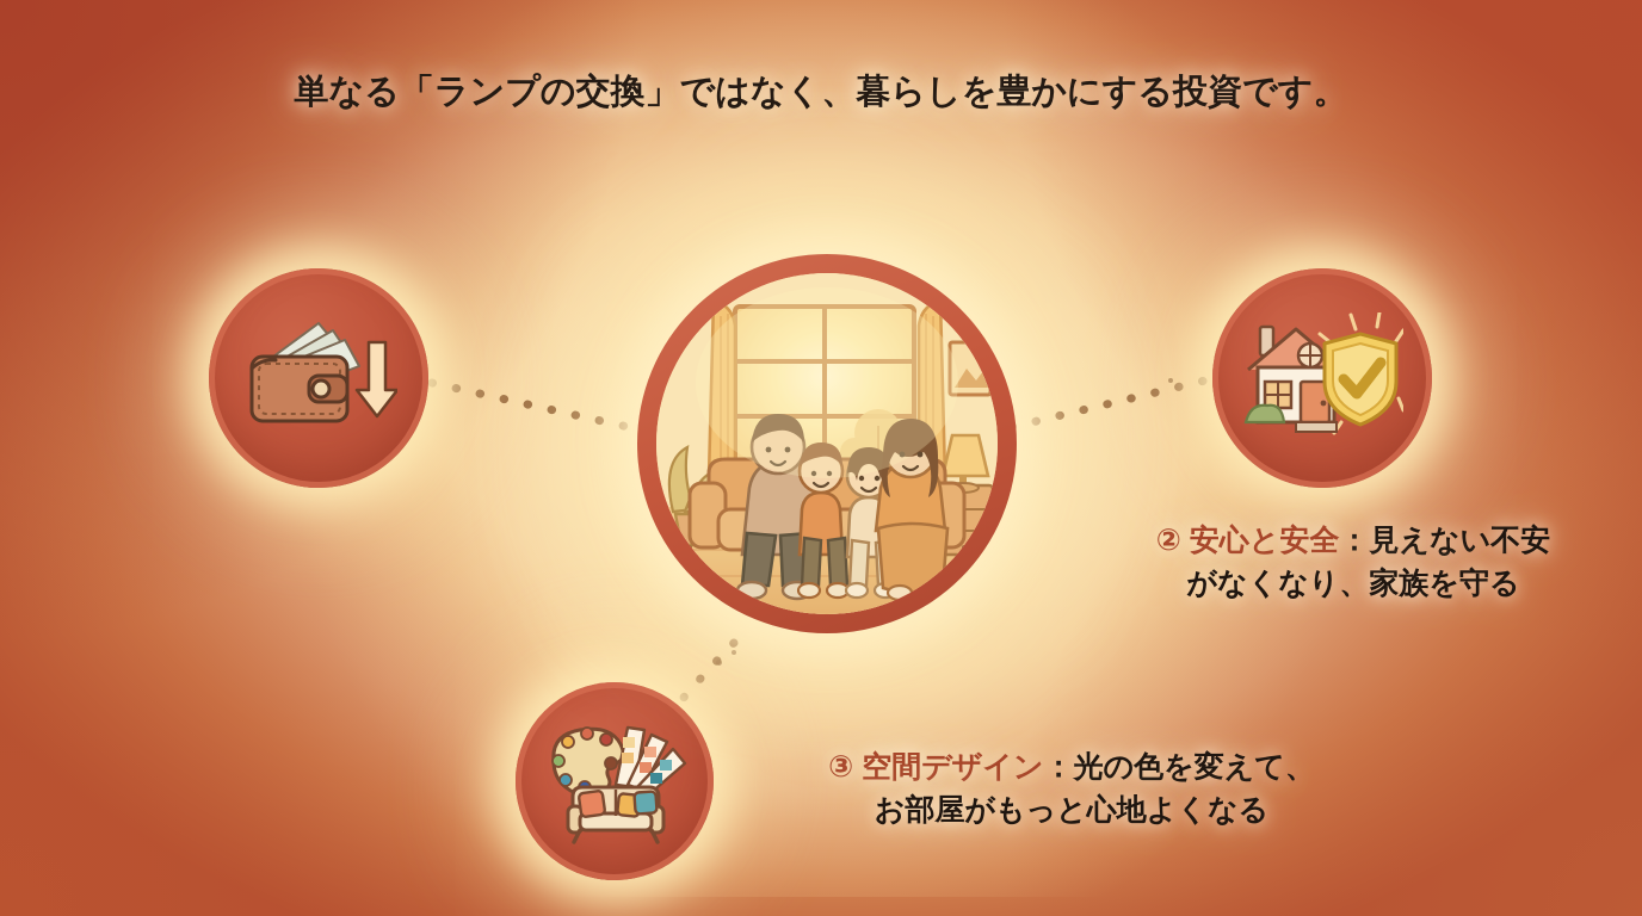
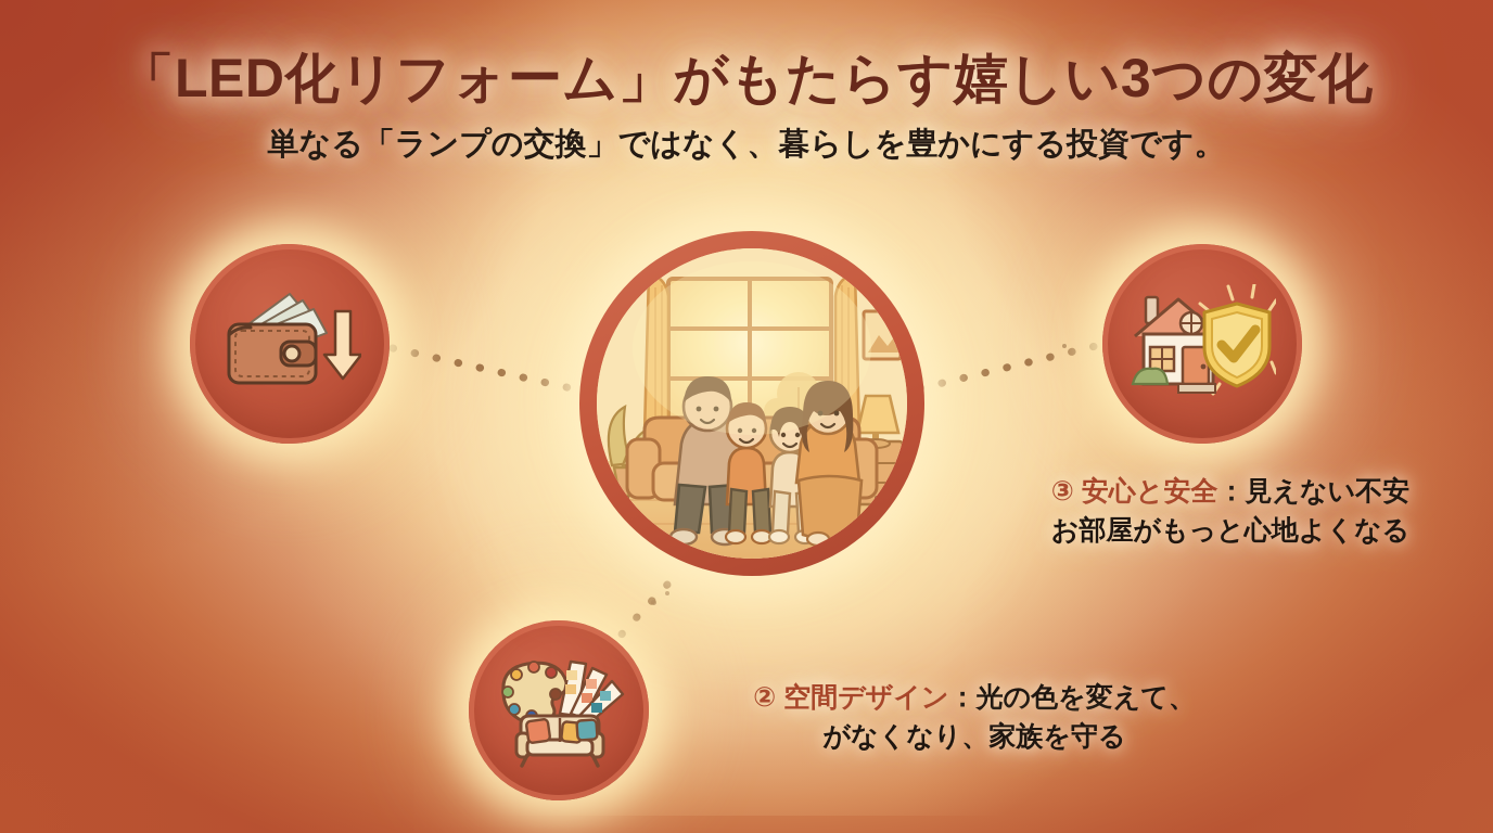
+ 「LED化リフォーム」がもたらす嬉しい3つの変化
  単なる「ランプの交換」ではなく、暮らしを豊かにする投資です。
- ② 安心と安全：見えない不安
+ ③ 安心と安全：見えない不安
- がなくなり、家族を守る
+ お部屋がもっと心地よくなる
- ③ 空間デザイン：光の色を変えて、
+ ② 空間デザイン：光の色を変えて、
- お部屋がもっと心地よくなる
+ がなくなり、家族を守る
